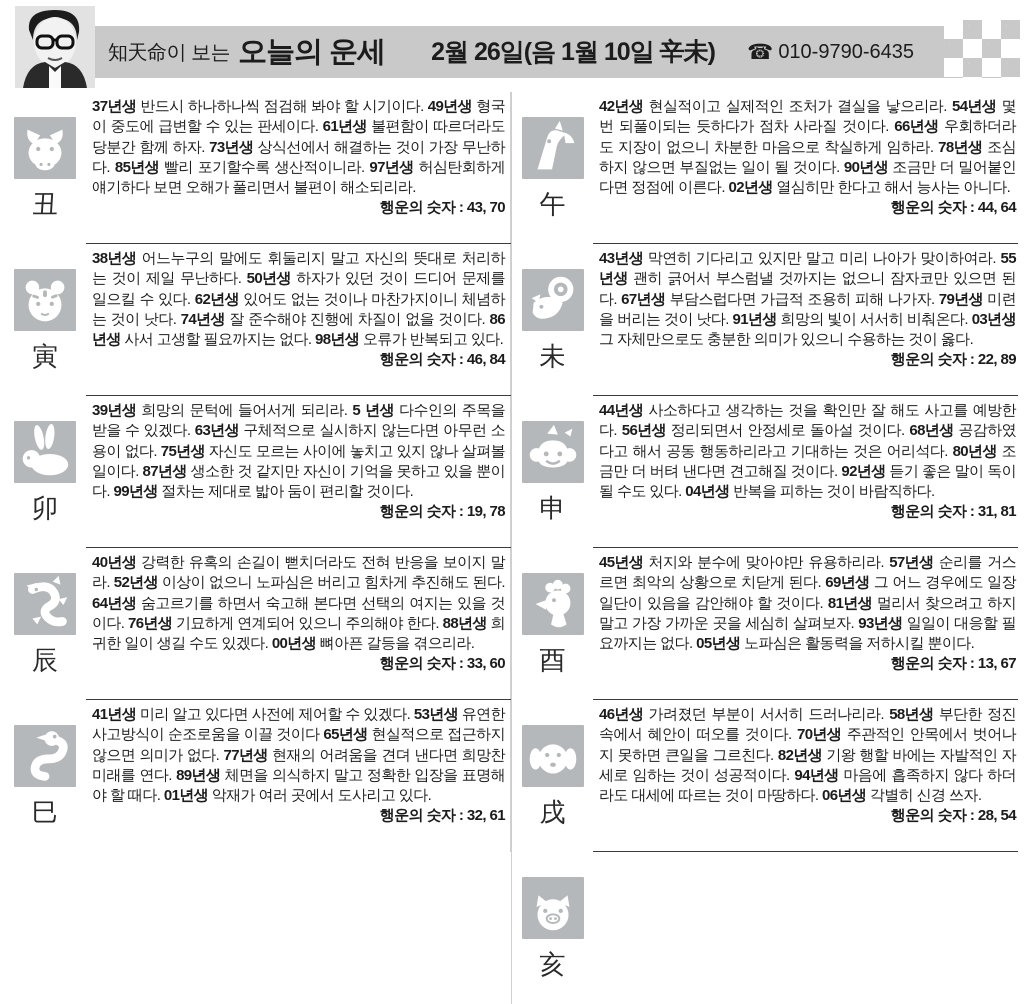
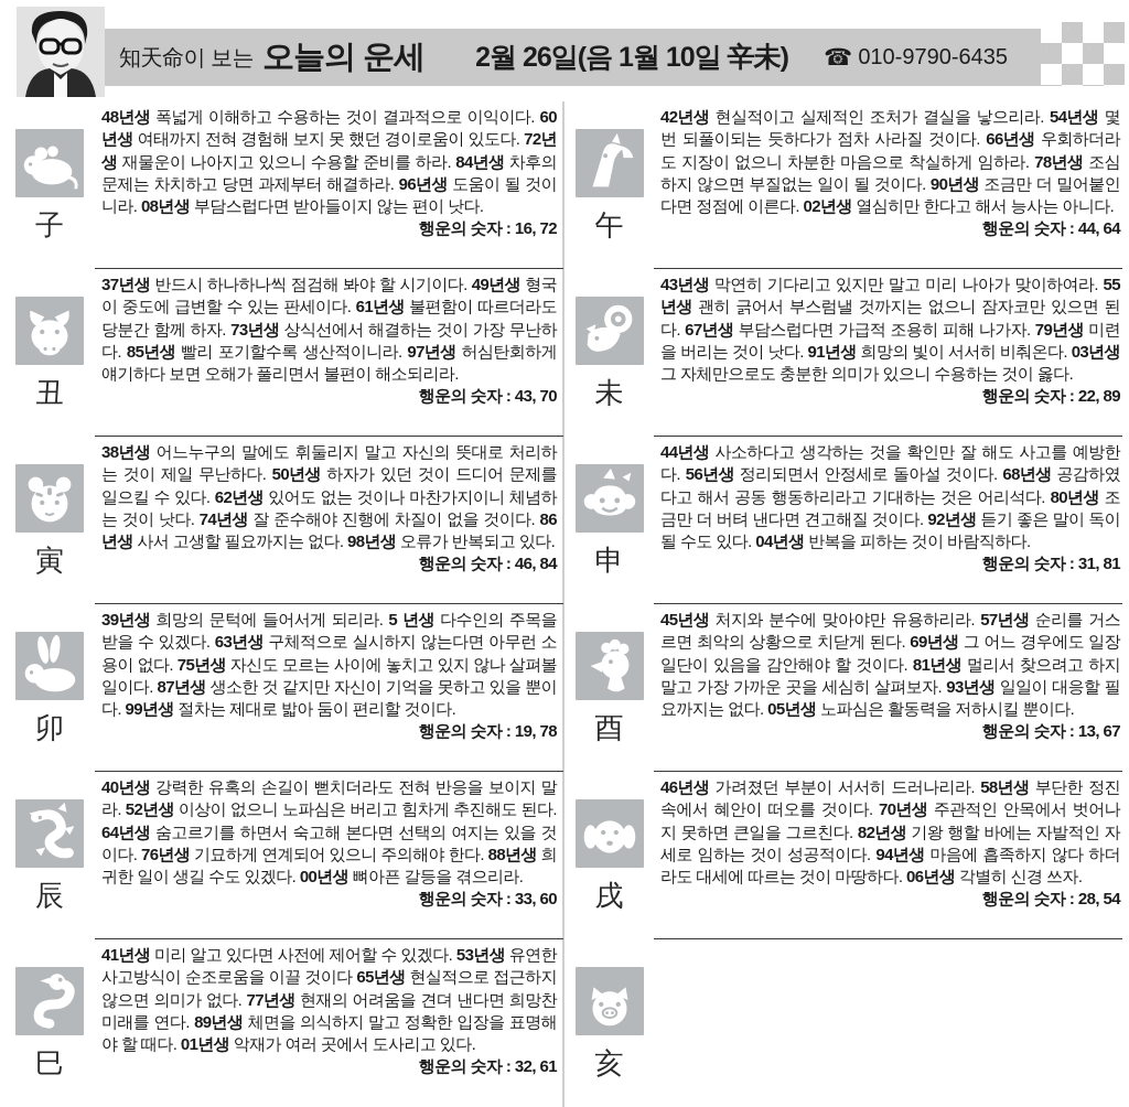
  知天命이 보는
  오늘의 운세
  2월 26일(음 1월 10일 辛未)
  ☎
  010-9790-6435
+ 子
+ 48년생 폭넓게 이해하고 수용하는 것이 결과적으로 이익이다. 60년생 여태까지 전혀 경험해 보지 못 했던 경이로움이 있도다. 72년생 재물운이 나아지고 있으니 수용할 준비를 하라. 84년생 차후의 문제는 차치하고 당면 과제부터 해결하라. 96년생 도움이 될 것이니라. 08년생 부담스럽다면 받아들이지 않는 편이 낫다.
+ 행운의 숫자 : 16, 72
  丑
  37년생 반드시 하나하나씩 점검해 봐야 할 시기이다. 49년생 형국이 중도에 급변할 수 있는 판세이다. 61년생 불편함이 따르더라도 당분간 함께 하자. 73년생 상식선에서 해결하는 것이 가장 무난하다. 85년생 빨리 포기할수록 생산적이니라. 97년생 허심탄회하게 얘기하다 보면 오해가 풀리면서 불편이 해소되리라.
  행운의 숫자 : 43, 70
  寅
  38년생 어느누구의 말에도 휘둘리지 말고 자신의 뜻대로 처리하는 것이 제일 무난하다. 50년생 하자가 있던 것이 드디어 문제를 일으킬 수 있다. 62년생 있어도 없는 것이나 마찬가지이니 체념하는 것이 낫다. 74년생 잘 준수해야 진행에 차질이 없을 것이다. 86년생 사서 고생할 필요까지는 없다. 98년생 오류가 반복되고 있다.
  행운의 숫자 : 46, 84
  卯
  39년생 희망의 문턱에 들어서게 되리라. 5 년생 다수인의 주목을 받을 수 있겠다. 63년생 구체적으로 실시하지 않는다면 아무런 소용이 없다. 75년생 자신도 모르는 사이에 놓치고 있지 않나 살펴볼 일이다. 87년생 생소한 것 같지만 자신이 기억을 못하고 있을 뿐이다. 99년생 절차는 제대로 밟아 둠이 편리할 것이다.
  행운의 숫자 : 19, 78
  辰
  40년생 강력한 유혹의 손길이 뻗치더라도 전혀 반응을 보이지 말라. 52년생 이상이 없으니 노파심은 버리고 힘차게 추진해도 된다. 64년생 숨고르기를 하면서 숙고해 본다면 선택의 여지는 있을 것이다. 76년생 기묘하게 연계되어 있으니 주의해야 한다. 88년생 희귀한 일이 생길 수도 있겠다. 00년생 뼈아픈 갈등을 겪으리라.
  행운의 숫자 : 33, 60
  巳
  41년생 미리 알고 있다면 사전에 제어할 수 있겠다. 53년생 유연한 사고방식이 순조로움을 이끌 것이다 65년생 현실적으로 접근하지 않으면 의미가 없다. 77년생 현재의 어려움을 견뎌 낸다면 희망찬 미래를 연다. 89년생 체면을 의식하지 말고 정확한 입장을 표명해야 할 때다. 01년생 악재가 여러 곳에서 도사리고 있다.
  행운의 숫자 : 32, 61
  午
  42년생 현실적이고 실제적인 조처가 결실을 낳으리라. 54년생 몇 번 되풀이되는 듯하다가 점차 사라질 것이다. 66년생 우회하더라도 지장이 없으니 차분한 마음으로 착실하게 임하라. 78년생 조심하지 않으면 부질없는 일이 될 것이다. 90년생 조금만 더 밀어붙인다면 정점에 이른다. 02년생 열심히만 한다고 해서 능사는 아니다.
  행운의 숫자 : 44, 64
  未
  43년생 막연히 기다리고 있지만 말고 미리 나아가 맞이하여라. 55년생 괜히 긁어서 부스럼낼 것까지는 없으니 잠자코만 있으면 된다. 67년생 부담스럽다면 가급적 조용히 피해 나가자. 79년생 미련을 버리는 것이 낫다. 91년생 희망의 빛이 서서히 비춰온다. 03년생 그 자체만으로도 충분한 의미가 있으니 수용하는 것이 옳다.
  행운의 숫자 : 22, 89
  申
  44년생 사소하다고 생각하는 것을 확인만 잘 해도 사고를 예방한다. 56년생 정리되면서 안정세로 돌아설 것이다. 68년생 공감하였다고 해서 공동 행동하리라고 기대하는 것은 어리석다. 80년생 조금만 더 버텨 낸다면 견고해질 것이다. 92년생 듣기 좋은 말이 독이 될 수도 있다. 04년생 반복을 피하는 것이 바람직하다.
  행운의 숫자 : 31, 81
  酉
  45년생 처지와 분수에 맞아야만 유용하리라. 57년생 순리를 거스르면 최악의 상황으로 치닫게 된다. 69년생 그 어느 경우에도 일장일단이 있음을 감안해야 할 것이다. 81년생 멀리서 찾으려고 하지 말고 가장 가까운 곳을 세심히 살펴보자. 93년생 일일이 대응할 필요까지는 없다. 05년생 노파심은 활동력을 저하시킬 뿐이다.
  행운의 숫자 : 13, 67
  戌
  46년생 가려졌던 부분이 서서히 드러나리라. 58년생 부단한 정진 속에서 혜안이 떠오를 것이다. 70년생 주관적인 안목에서 벗어나지 못하면 큰일을 그르친다. 82년생 기왕 행할 바에는 자발적인 자세로 임하는 것이 성공적이다. 94년생 마음에 흡족하지 않다 하더라도 대세에 따르는 것이 마땅하다. 06년생 각별히 신경 쓰자.
  행운의 숫자 : 28, 54
  亥
